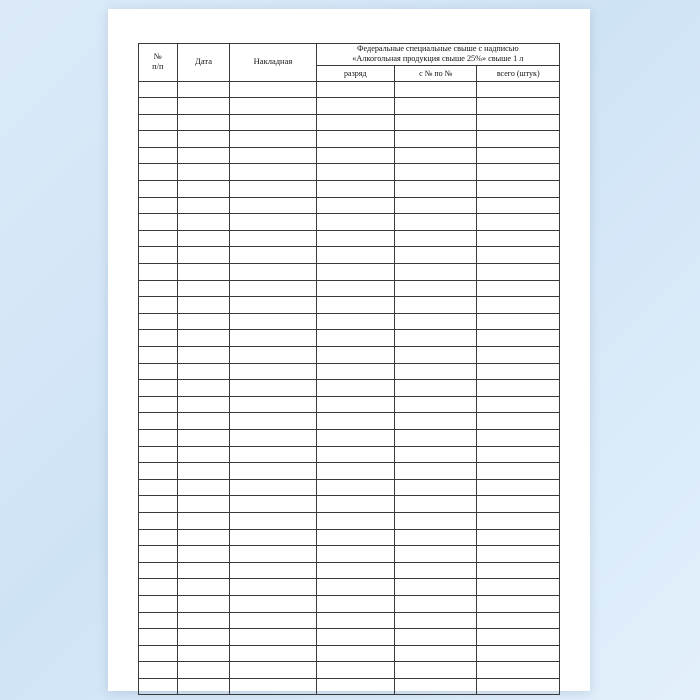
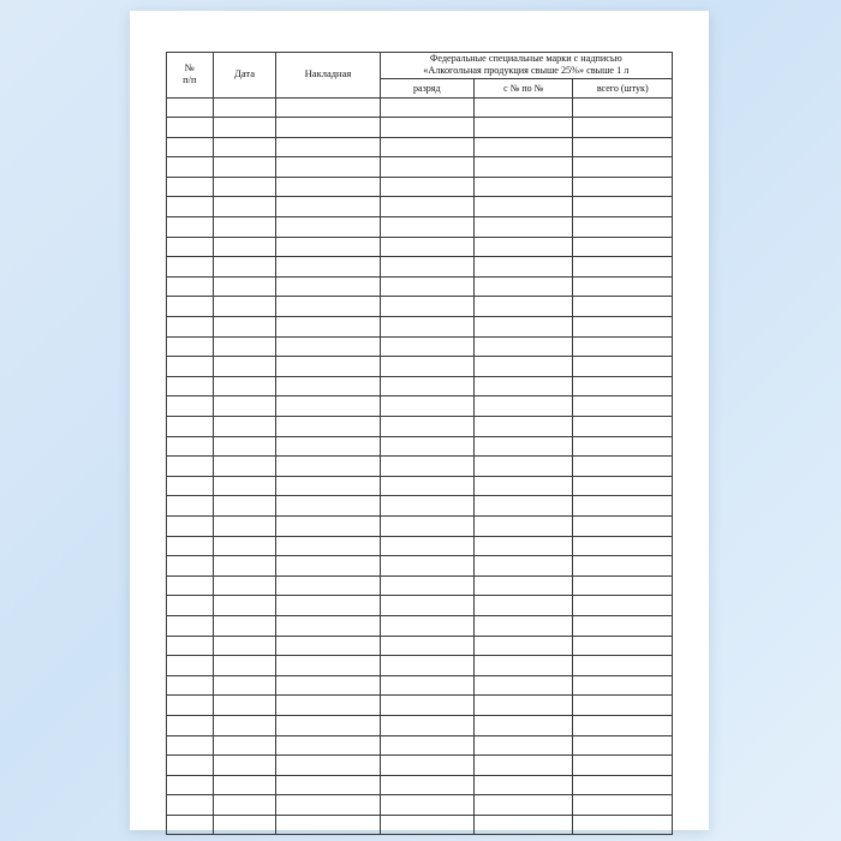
- № п/п	Дата	Накладная	Федеральные специальные свыше с надписью «Алкогольная продукция свыше 25%» свыше 1 л
+ № п/п	Дата	Накладная	Федеральные специальные марки с надписью «Алкогольная продукция свыше 25%» свыше 1 л
  разряд	с № по №	всего (штук)
